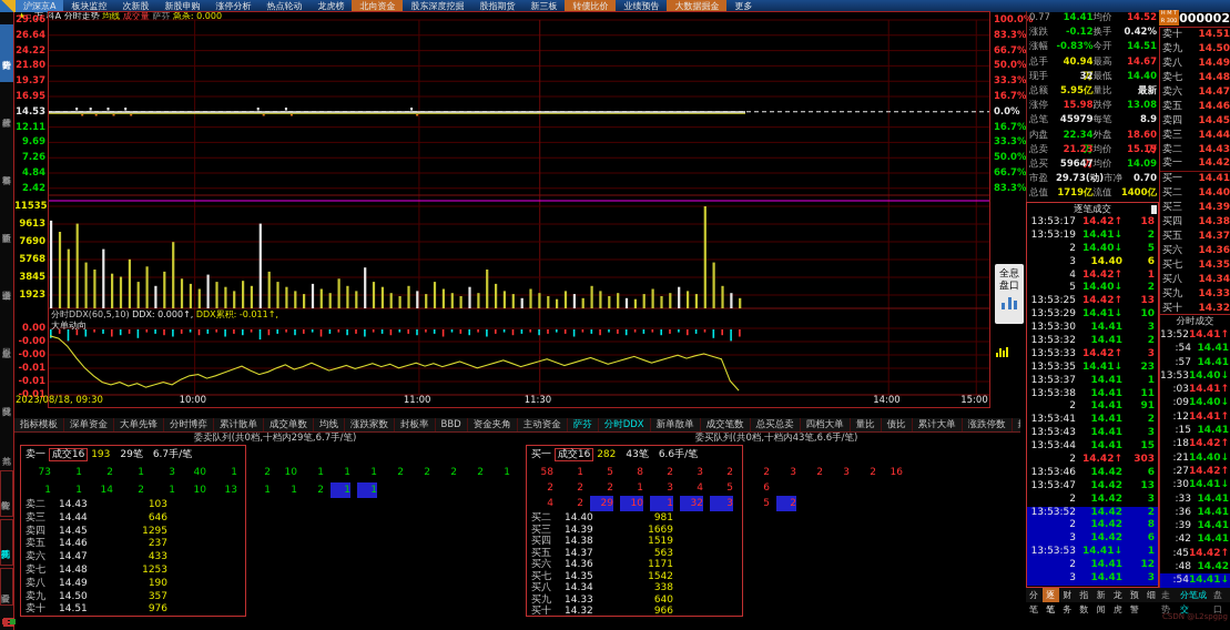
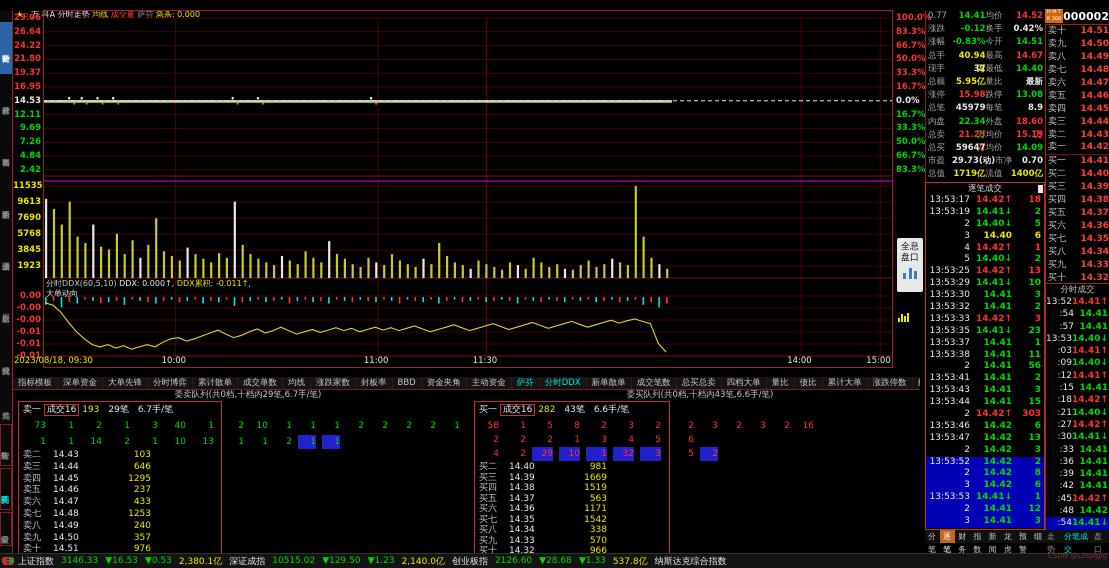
- 沪深京A
- 板块监控
- 次新股
- 新股申购
- 涨停分析
- 热点轮动
- 龙虎榜
- 北向资金
- 股东深度挖掘
- 股指期货
- 新三板
- 转债比价
- 业绩预告
- 大数据掘金
- 更多
  ★▫ 万 科A 分时走势 均线 成交量 萨芬 急杀: 0.000
  29.06
  26.64
  24.22
  21.80
  19.37
  16.95
  14.53
  12.11
  9.69
  7.26
  4.84
  2.42
  100.0
  83.3%
  66.7%
  50.0%
  33.3%
  16.7%
  0.0%
  16.7%
  33.3%
  50.0%
  66.7%
  83.3%
  11535
  9613
  7690
  5768
  3845
  1923
  0.00
  -0.00
  -0.00
  -0.01
  -0.01
  -0.01
  2023/08/18, 09:30
  10:00
  11:00
  11:30
  14:00
  15:00
  分时DDX(60,5,10) DDX: 0.000↑, DDX累积: -0.011↑,
  大单动向
  指标模板
  深单资金
  大单先锋
  分时博弈
  累计散单
  成交单数
  均线
  涨跌家数
  封板率
  BBD
  资金夹角
  主动资金
  萨芬
  分时DDX
  新单散单
  成交笔数
  总买总卖
  四档大单
  量比
  债比
  累计大单
  涨跌停数
  委卖队列(共0档,十档内29笔,6.7手/笔)
  委买队列(共0档,十档内43笔,6.6手/笔)
  卖一 成交16 193 29笔 6.7手/笔
  卖二
  14.43
  103
  卖三
  14.44
  646
  卖四
  14.45
  1295
  卖五
  14.46
  237
  卖六
  14.47
  433
  卖七
  14.48
  1253
  卖八
  14.49
- 190
+ 240
  卖九
  14.50
  357
  卖十
  14.51
  976
  买一 成交16 282 43笔 6.6手/笔
  买二
  14.40
  981
  买三
  14.39
  1669
  买四
  14.38
  1519
  买五
  14.37
  563
  买六
  14.36
  1171
  买七
  14.35
  1542
  买八
  14.34
  338
  买九
  14.33
- 640
+ 570
  买十
  14.32
  966
  73
  1
  2
  1
  3
  40
  1
  2
  10
  1
  1
  1
  2
  2
  2
  2
  1
  1
  1
  14
  2
  1
  10
  13
  1
  1
  2
  1
  1
  58
  1
  5
  8
  2
  3
  2
  2
  3
  2
  3
  2
  16
  2
  2
  2
  1
  3
  4
  5
  6
  4
  2
  29
  10
  1
  32
  3
  5
  2
  0.77
  14.41
  均价
  14.52
  涨跌
  -0.12
  换手
  0.42%
  涨幅
  -0.83%
  今开
  14.51
  总手
  40.94万
  最高
  14.67
  现手
  32
  最低
  14.40
  总额
  5.95亿
  量比
  最新
  涨停
  15.98
  跌停
  13.08
  总笔
  45979
  每笔
  8.9
  内盘
  22.34万
  外盘
  18.60万
  总卖
  21.23万
  均价
  15.19
  总买
  59647
  均价
  14.09
  市盈
  29.73(动)
  市净
  0.70
  总值
  1719亿
  流值
  1400亿
  000002
  卖十
  14.51
  卖九
  14.50
  卖八
  14.49
  卖七
  14.48
  卖六
  14.47
  卖五
  14.46
  卖四
  14.45
  卖三
  14.44
  卖二
  14.43
  卖一
  14.42
  买一
  14.41
  买二
  14.40
  买三
  14.39
  买四
  14.38
  买五
  14.37
  买六
  14.36
  买七
  14.35
  买八
  14.34
  买九
  14.33
  买十
  14.32
  逐笔成交
  13:53:17
  14.42↑
  18
  13:53:19
  14.41↓
  2
  2
  14.40↓
  5
  3
  14.40
  6
  4
  14.42↑
  1
  5
  14.40↓
  2
  13:53:25
  14.42↑
  13
  13:53:29
  14.41↓
  10
  13:53:30
  14.41
  3
  13:53:32
  14.41
  2
  13:53:33
  14.42↑
  3
  13:53:35
  14.41↓
  23
  13:53:37
  14.41
  1
  13:53:38
  14.41
  11
  2
  14.41
- 91
+ 56
  13:53:41
  14.41
  2
  13:53:43
  14.41
  3
  13:53:44
  14.41
  15
  2
  14.42↑
  303
  13:53:46
  14.42
  6
  13:53:47
  14.42
  13
  2
  14.42
  3
  13:53:52
  14.42
  2
  2
  14.42
  8
  3
  14.42
  6
  13:53:53
  14.41↓
  1
  2
  14.41
  12
  3
  14.41
  3
  分笔
  逐笔
  财务
  指数
  新闻
  龙虎
  预警
  细
  分时成交
  13:52
  14.41↑
  :54
  14.41
  :57
  14.41
  13:53
  14.40↓
  :03
  14.41↑
  :09
  14.40↓
  :12
  14.41↑
  :15
  14.41
  :18
  14.42↑
  :21
  14.40↓
  :27
  14.42↑
  :30
  14.41↓
  :33
  14.41
  :36
  14.41
  :39
  14.41
  :42
  14.41
  :45
  14.42↑
  :48
  14.42
  :54
  14.41↓
  走势
  分笔成交
  盘口
  全息
  盘口
+ 上证指数
+ 3146.33
+ ▼16.53
+ ▼0.53
+ 2,380.1亿
+ 深证成指
+ 10515.02
+ ▼129.50
+ ▼1.23
+ 2,140.0亿
+ 创业板指
+ 2126.60
+ ▼28.68
+ ▼1.33
+ 537.8亿
+ 纳斯达克综合指数
  CSDN @L2spgpg
